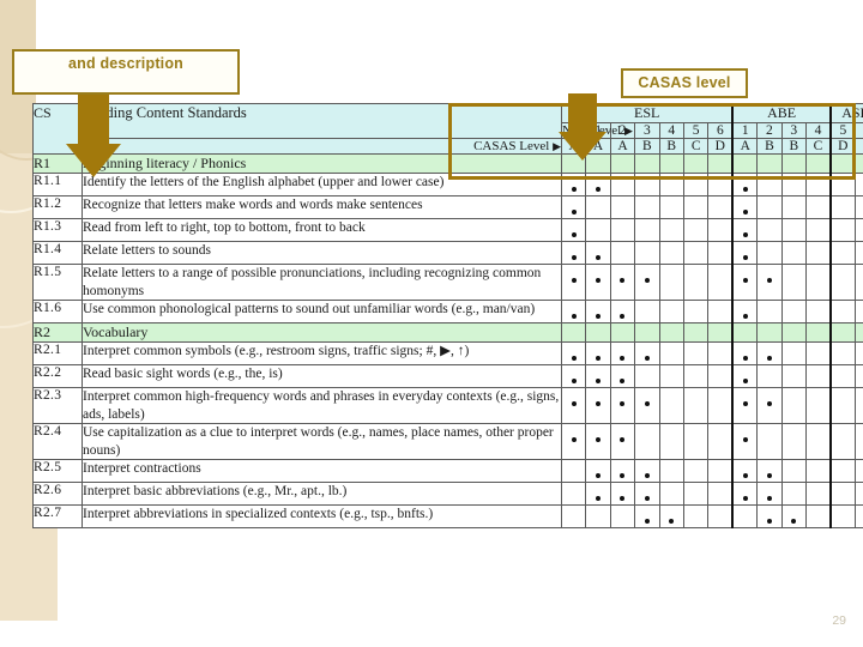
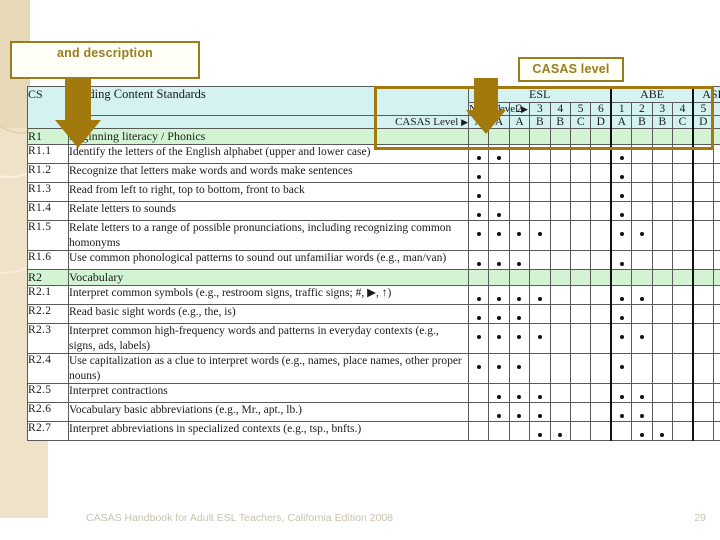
  CS	ding Content Standards	ESL	ABE	AS
  Neve ▶	1	2	3	4	5	6	1	2	3	4	5
  CASAS Level ▶	A	A	A	B	B	C	D	A	B	B	C	D
  R1	Beginning literacy / Phonics
  R1.1	Identify the letters of the English alphabet (upper and lower case)
  R1.2	Recognize that letters make words and words make sentences
  R1.3	Read from left to right, top to bottom, front to back
  R1.4	Relate letters to sounds
  R1.5	Relate letters to a range of possible pronunciations, including recognizing common homonyms
  R1.6	Use common phonological patterns to sound out unfamiliar words (e.g., man/van)
  R2	Vocabulary
  R2.1	Interpret common symbols (e.g., restroom signs, traffic signs; #, ▶, ↑)
  R2.2	Read basic sight words (e.g., the, is)
- R2.3	Interpret common high-frequency words and phrases in everyday contexts (e.g., signs, ads, labels)
+ R2.3	Interpret common high-frequency words and patterns in everyday contexts (e.g., signs, ads, labels)
  R2.4	Use capitalization as a clue to interpret words (e.g., names, place names, other proper nouns)
  R2.5	Interpret contractions
- R2.6	Interpret basic abbreviations (e.g., Mr., apt., lb.)
+ R2.6	Vocabulary basic abbreviations (e.g., Mr., apt., lb.)
  R2.7	Interpret abbreviations in specialized contexts (e.g., tsp., bnfts.)
  and description
  CASAS level
+ CASAS Handbook for Adult ESL Teachers, California Edition 2008
  29
